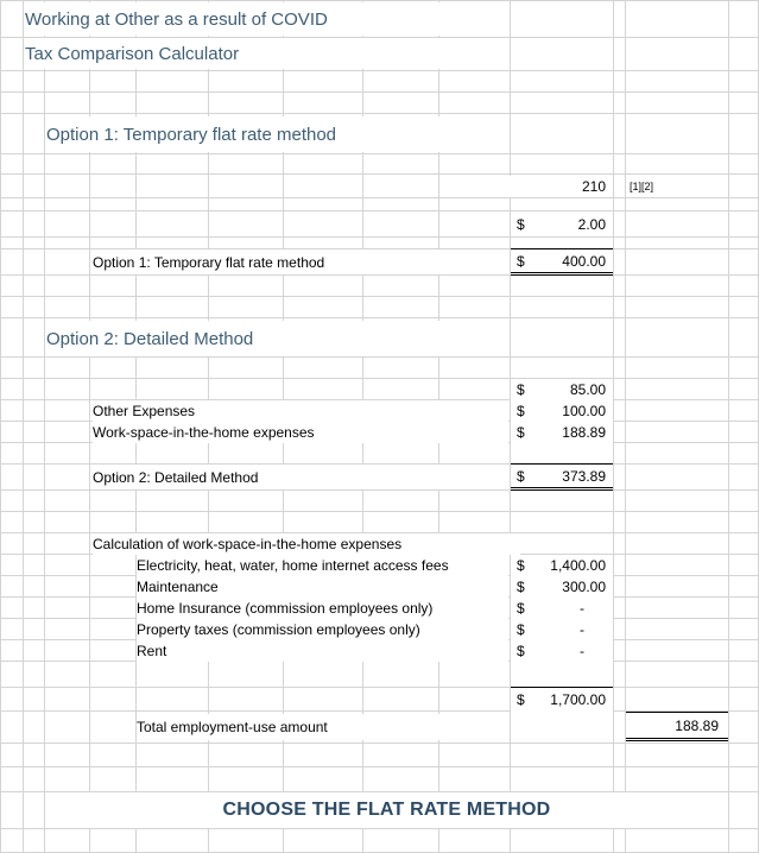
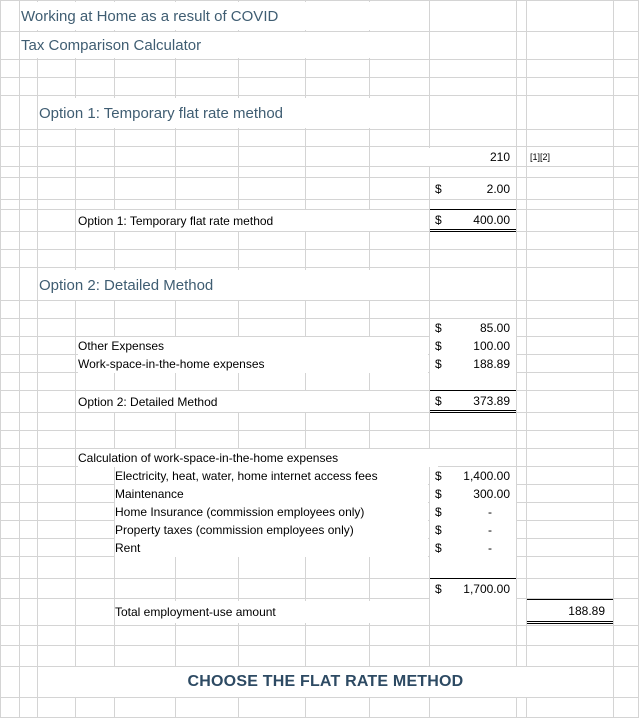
- Working at Other as a result of COVID
+ Working at Home as a result of COVID
  Tax Comparison Calculator
  Option 1: Temporary flat rate method
  210
  [1][2]
  $
  2.00
  Option 1: Temporary flat rate method
  $
  400.00
  Option 2: Detailed Method
  $
  85.00
  Other Expenses
  $
  100.00
  Work-space-in-the-home expenses
  $
  188.89
  Option 2: Detailed Method
  $
  373.89
  Calculation of work-space-in-the-home expenses
  Electricity, heat, water, home internet access fees
  $
  1,400.00
  Maintenance
  $
  300.00
  Home Insurance (commission employees only)
  $
  -
  Property taxes (commission employees only)
  $
  -
  Rent
  $
  -
  $
  1,700.00
  Total employment-use amount
  188.89
  CHOOSE THE FLAT RATE METHOD
